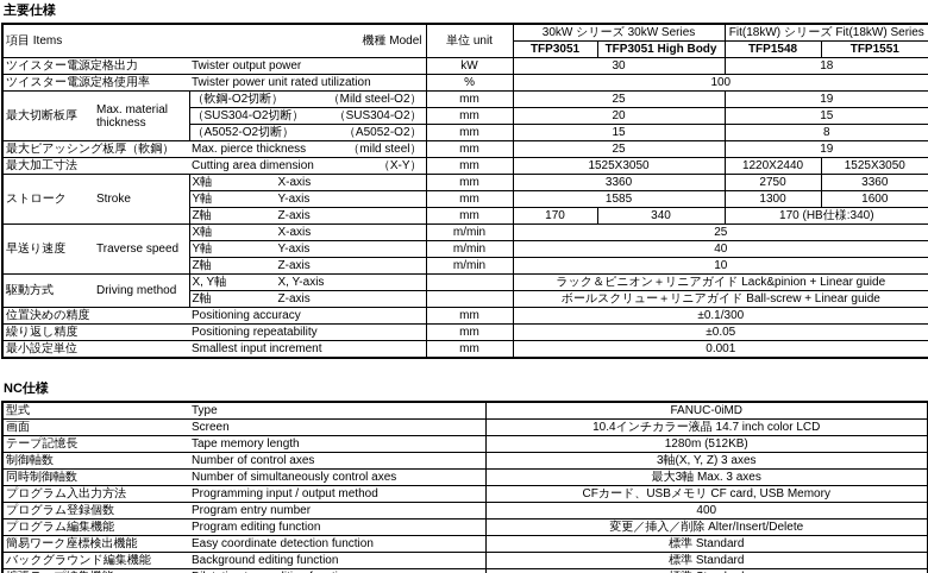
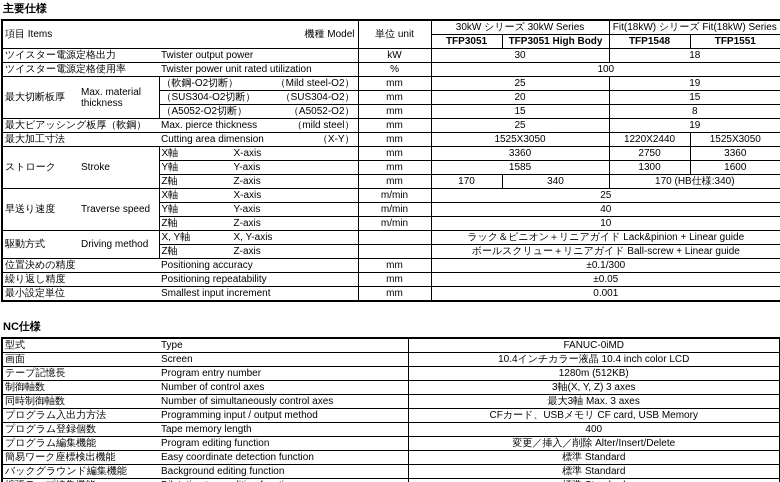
  主要仕様
  項目 Items 機種 Model	単位 unit	30kW シリーズ 30kW Series	Fit(18kW) シリーズ Fit(18kW) Series
  TFP3051	TFP3051 High Body	TFP1548	TFP1551
  ツイスター電源定格出力 Twister output power	kW	30	18
  ツイスター電源定格使用率 Twister power unit rated utilization	%	100
  最大切断板厚 Max. material thickness	（軟鋼-O2切断） （Mild steel-O2）	mm	25	19
  （SUS304-O2切断） （SUS304-O2）	mm	20	15
  （A5052-O2切断） （A5052-O2）	mm	15	8
  最大ピアッシング板厚（軟鋼） Max. pierce thickness （mild steel）	mm	25	19
  最大加工寸法 Cutting area dimension （X-Y）	mm	1525X3050	1220X2440	1525X3050
  ストローク Stroke	X軸 X-axis	mm	3360	2750	3360
  Y軸 Y-axis	mm	1585	1300	1600
  Z軸 Z-axis	mm	170	340	170 (HB仕様:340)
  早送り速度 Traverse speed	X軸 X-axis	m/min	25
  Y軸 Y-axis	m/min	40
  Z軸 Z-axis	m/min	10
  駆動方式 Driving method	X, Y軸 X, Y-axis		ラック＆ピニオン＋リニアガイド Lack&pinion + Linear guide
  Z軸 Z-axis		ボールスクリュー＋リニアガイド Ball-screw + Linear guide
  位置決めの精度 Positioning accuracy	mm	±0.1/300
  繰り返し精度 Positioning repeatability	mm	±0.05
  最小設定単位 Smallest input increment	mm	0.001
  NC仕様
  型式 Type	FANUC-0iMD
- 画面 Screen	10.4インチカラー液晶 14.7 inch color LCD
+ 画面 Screen	10.4インチカラー液晶 10.4 inch color LCD
- テープ記憶長 Tape memory length	1280m (512KB)
+ テープ記憶長 Program entry number	1280m (512KB)
  制御軸数 Number of control axes	3軸(X, Y, Z) 3 axes
  同時制御軸数 Number of simultaneously control axes	最大3軸 Max. 3 axes
  プログラム入出力方法 Programming input / output method	CFカード、USBメモリ CF card, USB Memory
- プログラム登録個数 Program entry number	400
+ プログラム登録個数 Tape memory length	400
  プログラム編集機能 Program editing function	変更／挿入／削除 Alter/Insert/Delete
  簡易ワーク座標検出機能 Easy coordinate detection function	標準 Standard
  バックグラウンド編集機能 Background editing function	標準 Standard
